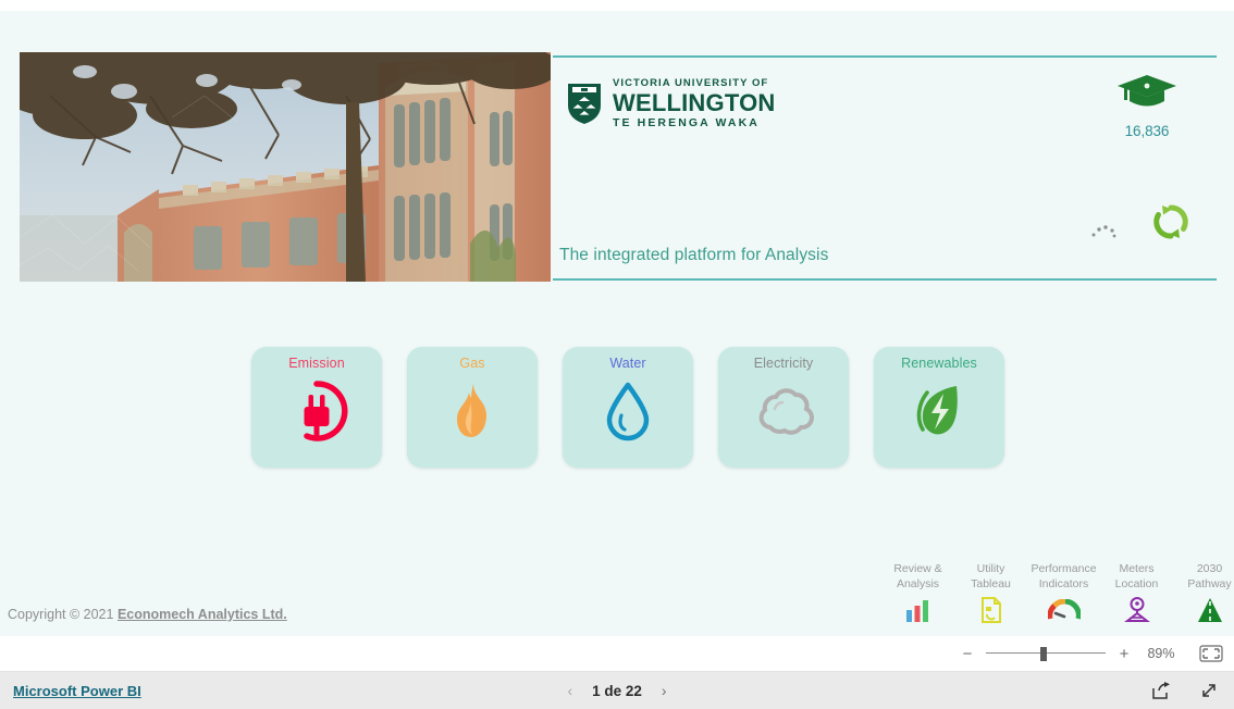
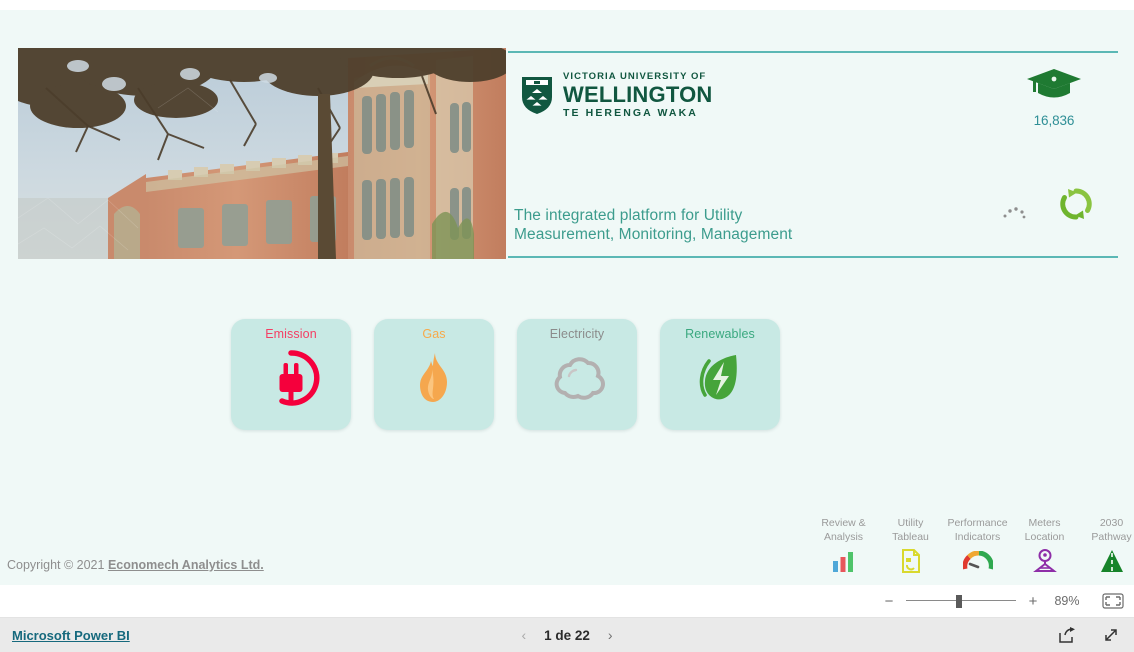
  VICTORIA UNIVERSITY OF
  WELLINGTON
  TE HERENGA WAKA
  16,836
- The integrated platform for Analysis
+ The integrated platform for Utility
+ Measurement, Monitoring, Management
  Emission
  Gas
- Water
  Electricity
  Renewables
  Review &
  Analysis
  Utility
  Tableau
  Performance
  Indicators
  Meters
  Location
  2030
  Pathway
  Copyright © 2021 Economech Analytics Ltd.
  −
  +
  89%
  Microsoft Power BI
  ‹
  1 de 22
  ›
